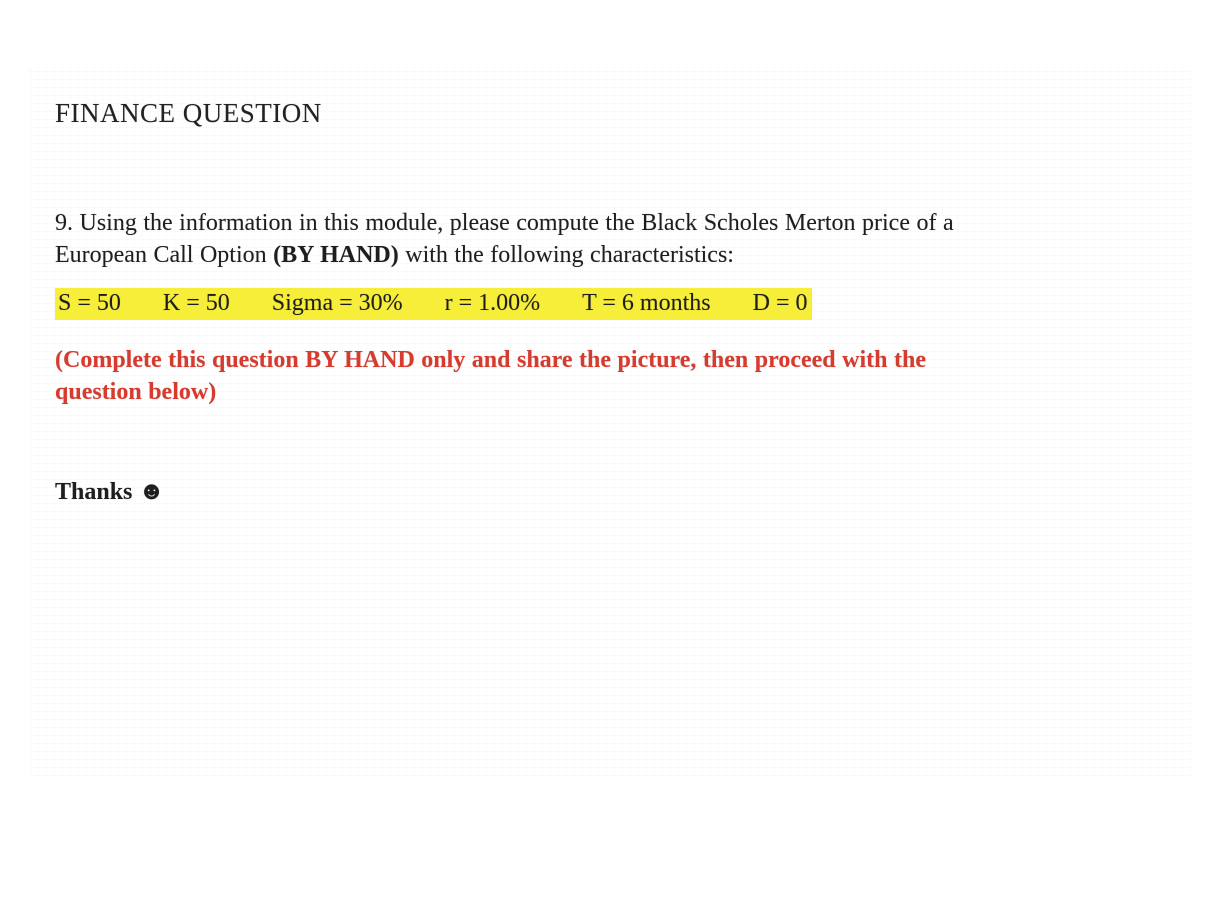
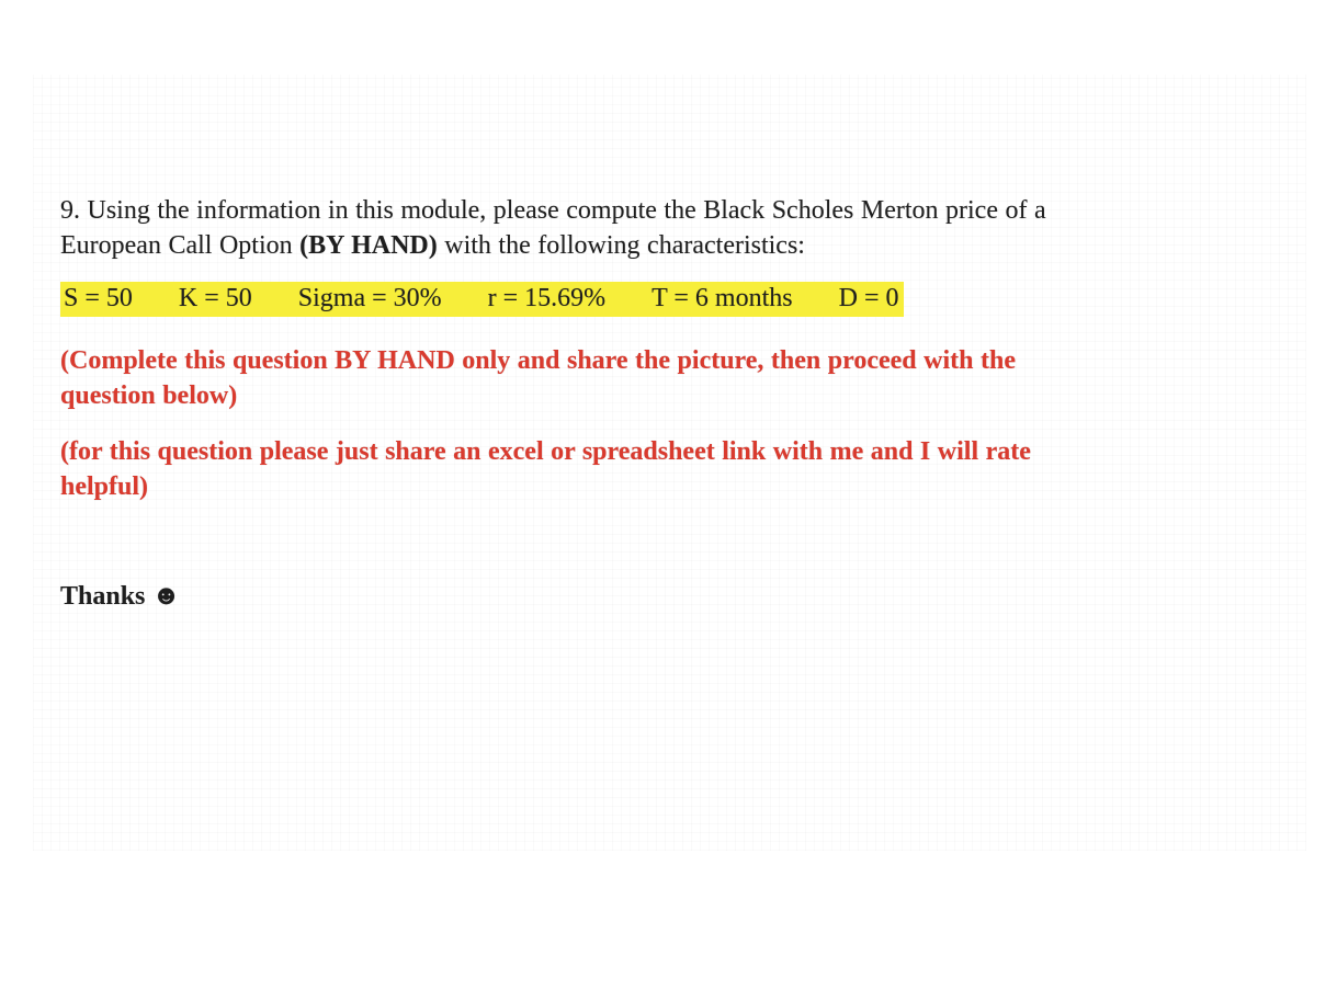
- FINANCE QUESTION
  9. Using the information in this module, please compute the Black Scholes Merton price of a
  European Call Option (BY HAND) with the following characteristics:
  S = 50
  K = 50
  Sigma = 30%
- r = 1.00%
+ r = 15.69%
  T = 6 months
  D = 0
  (Complete this question BY HAND only and share the picture, then proceed with the
  question below)
+ (for this question please just share an excel or spreadsheet link with me and I will rate
+ helpful)
  Thanks ☻
